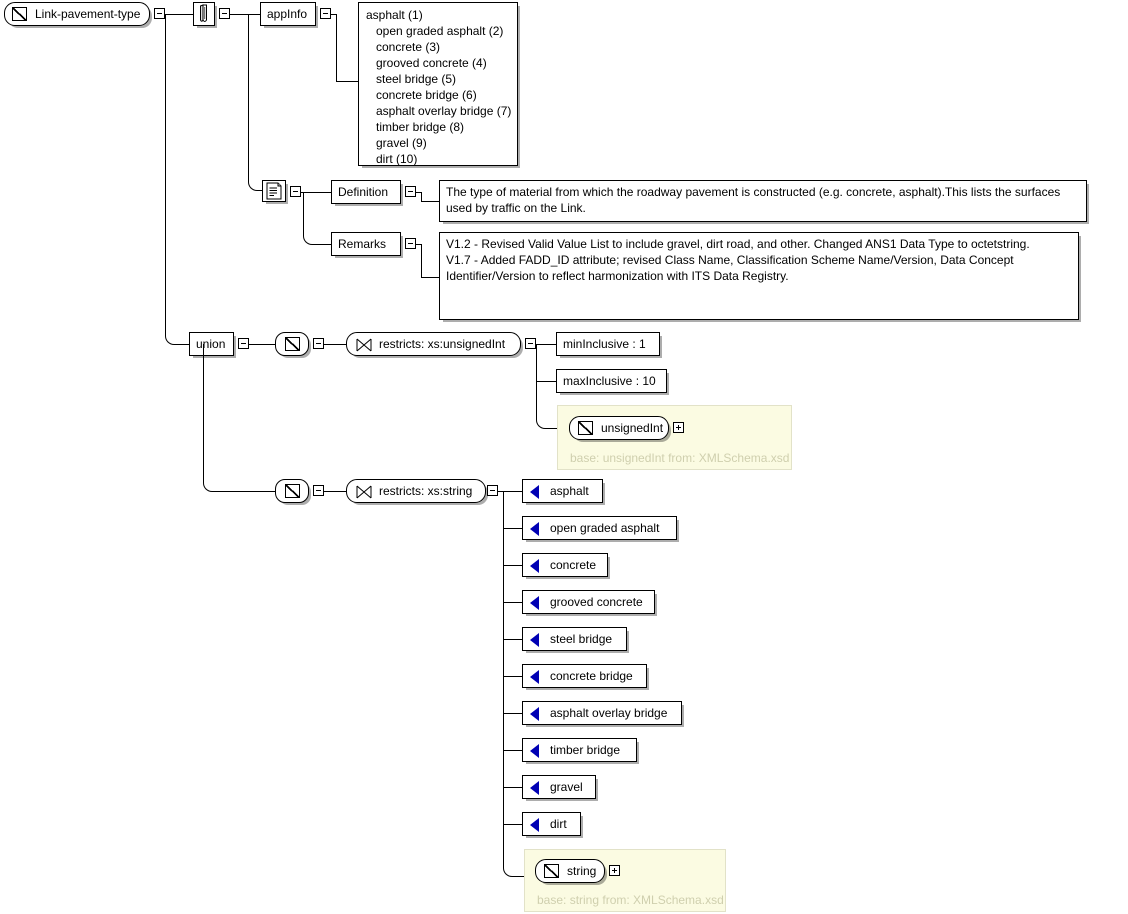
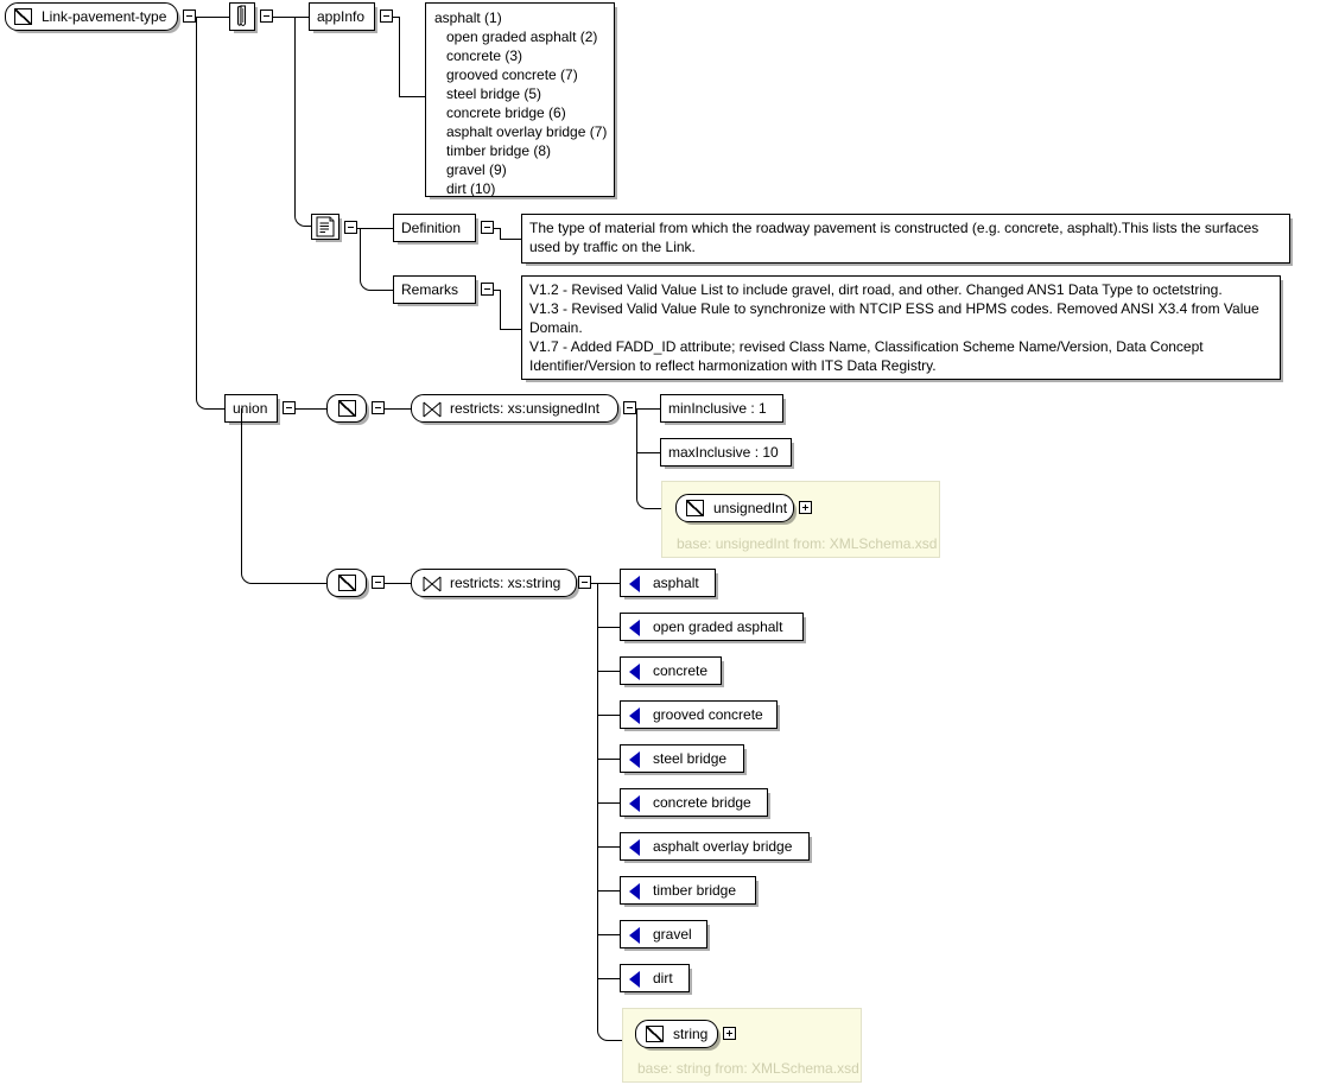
  Link-pavement-type
  appInfo
  asphalt (1)
  open graded asphalt (2)
  concrete (3)
- grooved concrete (4)
+ grooved concrete (7)
  steel bridge (5)
  concrete bridge (6)
  asphalt overlay bridge (7)
  timber bridge (8)
  gravel (9)
  dirt (10)
  Definition
  The type of material from which the roadway pavement is constructed (e.g. concrete, asphalt).This lists the surfaces used by traffic on the Link.
  Remarks
  V1.2 - Revised Valid Value List to include gravel, dirt road, and other. Changed ANS1 Data Type to octetstring.
+ V1.3 - Revised Valid Value Rule to synchronize with NTCIP ESS and HPMS codes. Removed ANSI X3.4 from Value Domain.
  V1.7 - Added FADD_ID attribute; revised Class Name, Classification Scheme Name/Version, Data Concept Identifier/Version to reflect harmonization with ITS Data Registry.
  union
  restricts: xs:unsignedInt
  minInclusive : 1
  maxInclusive : 10
  base: unsignedInt from: XMLSchema.xsd
  unsignedInt
  restricts: xs:string
  asphalt
  open graded asphalt
  concrete
  grooved concrete
  steel bridge
  concrete bridge
  asphalt overlay bridge
  timber bridge
  gravel
  dirt
  base: string from: XMLSchema.xsd
  string
